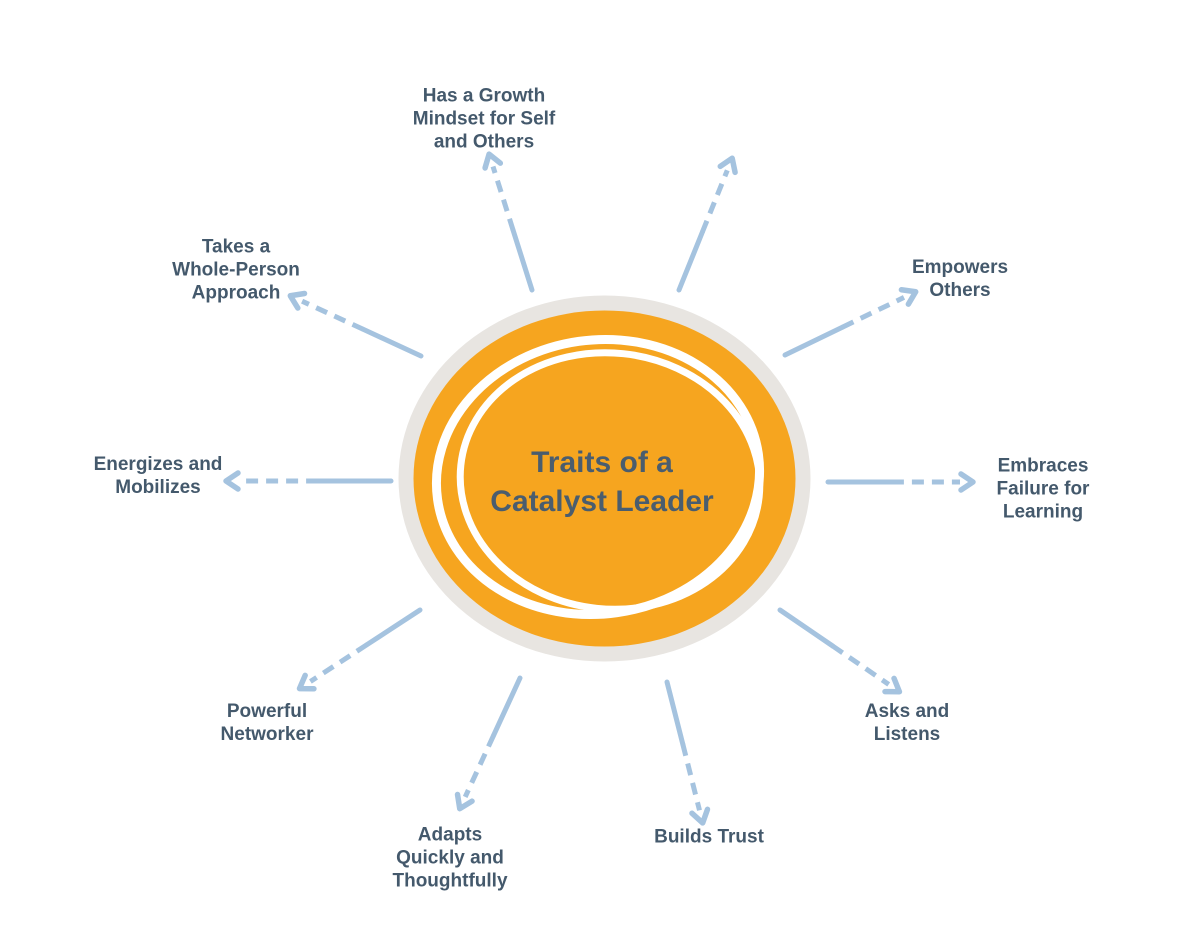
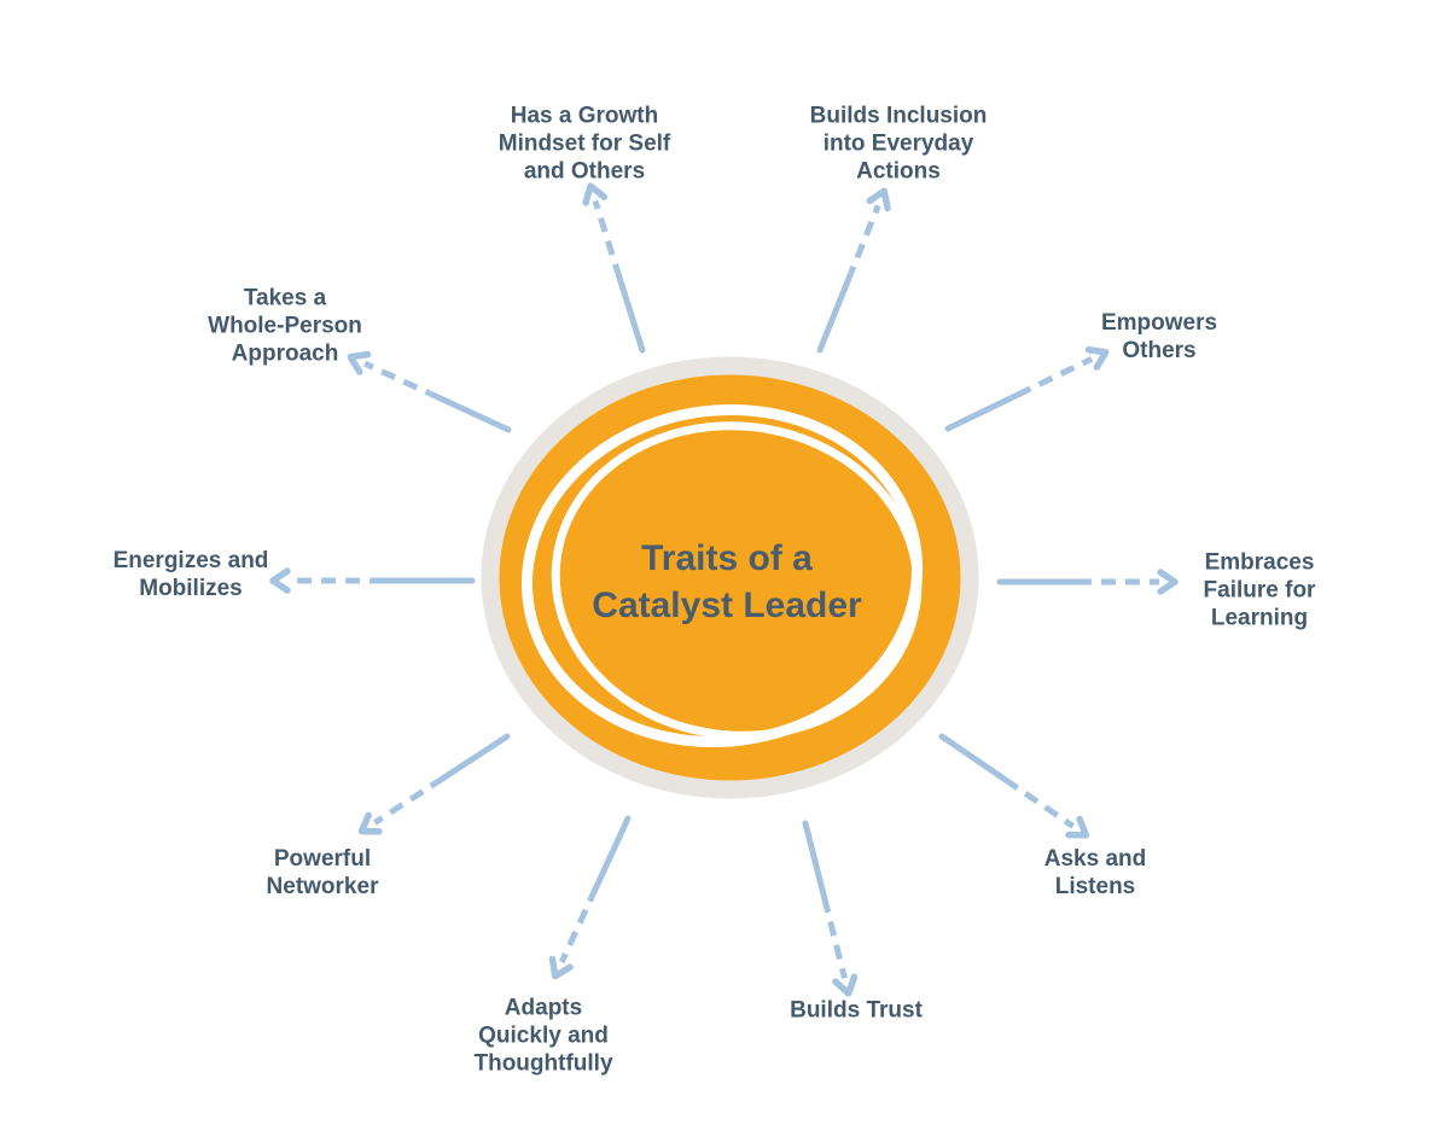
  Traits of a
  Catalyst Leader
  Has a Growth
  Mindset for Self
  and Others
+ Builds Inclusion
+ into Everyday
+ Actions
  Empowers
  Others
  Embraces
  Failure for
  Learning
  Asks and
  Listens
  Builds Trust
  Adapts
  Quickly and
  Thoughtfully
  Powerful
  Networker
  Energizes and
  Mobilizes
  Takes a
  Whole-Person
  Approach
